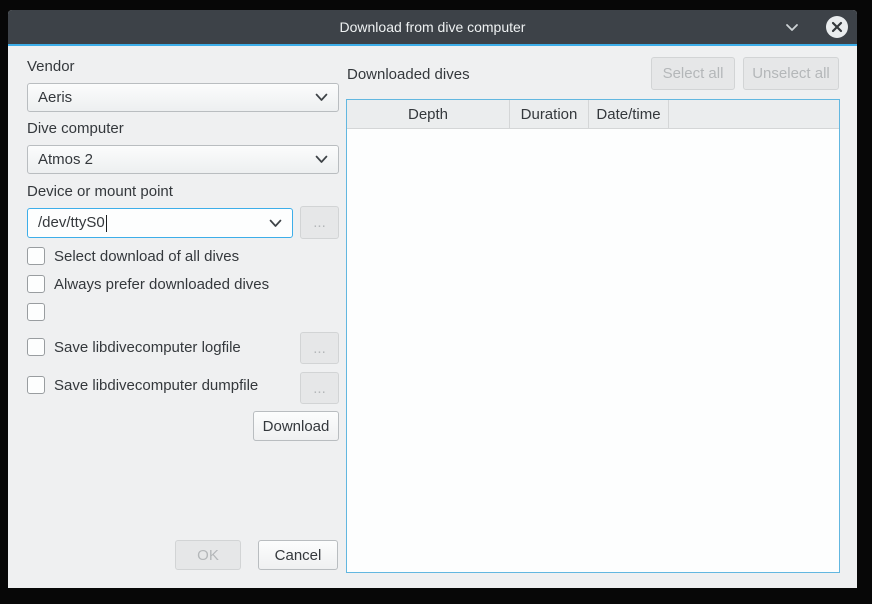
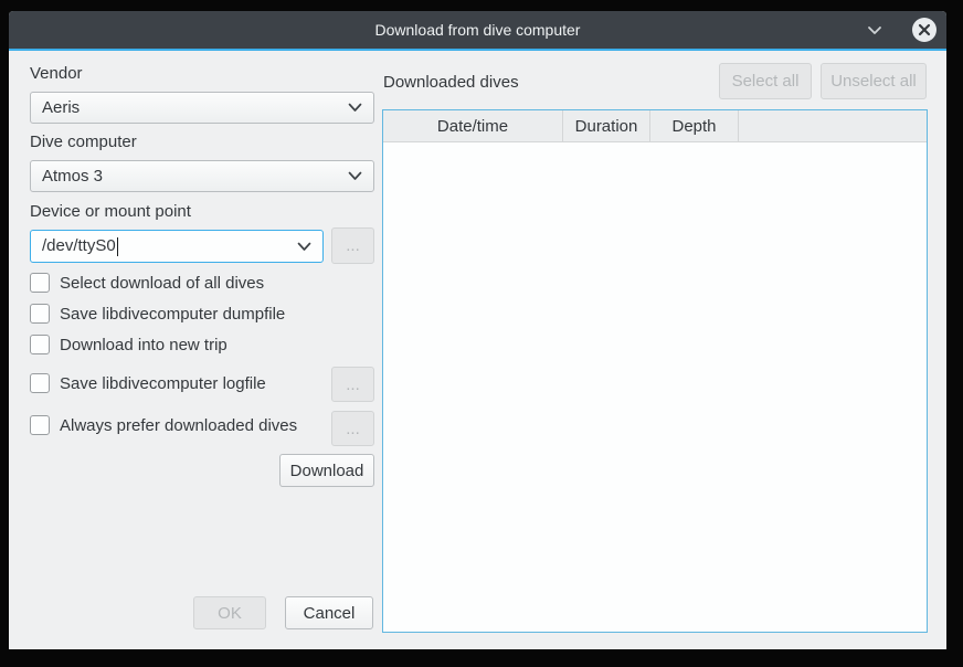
  Download from dive computer
  Vendor
  Aeris
  Dive computer
- Atmos 2
+ Atmos 3
  Device or mount point
  /dev/ttyS0
  ...
  Select download of all dives
- Always prefer downloaded dives
+ Save libdivecomputer dumpfile
+ Download into new trip
  Save libdivecomputer logfile
  ...
- Save libdivecomputer dumpfile
+ Always prefer downloaded dives
  ...
  Download
  OK
  Cancel
  Downloaded dives
  Select all
  Unselect all
- Depth
+ Date/time
  Duration
- Date/time
+ Depth
